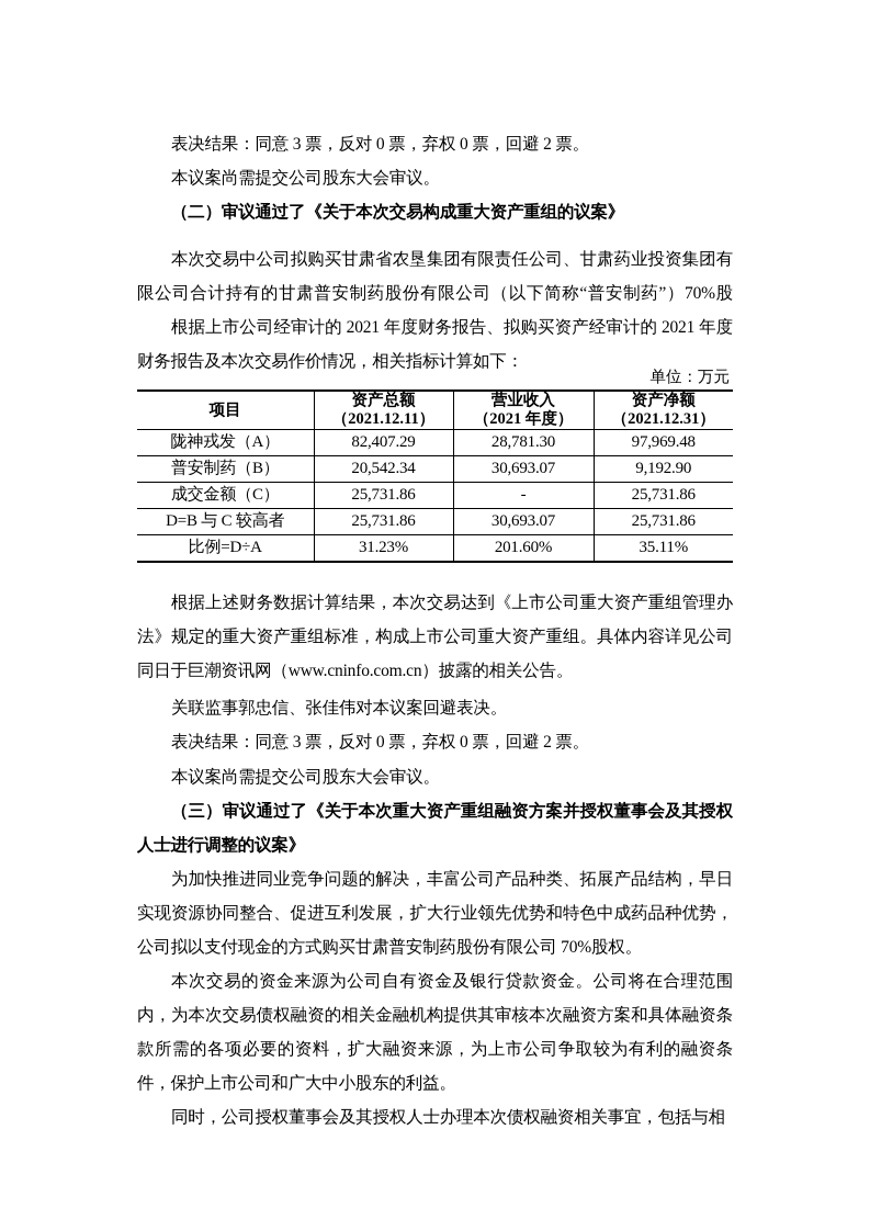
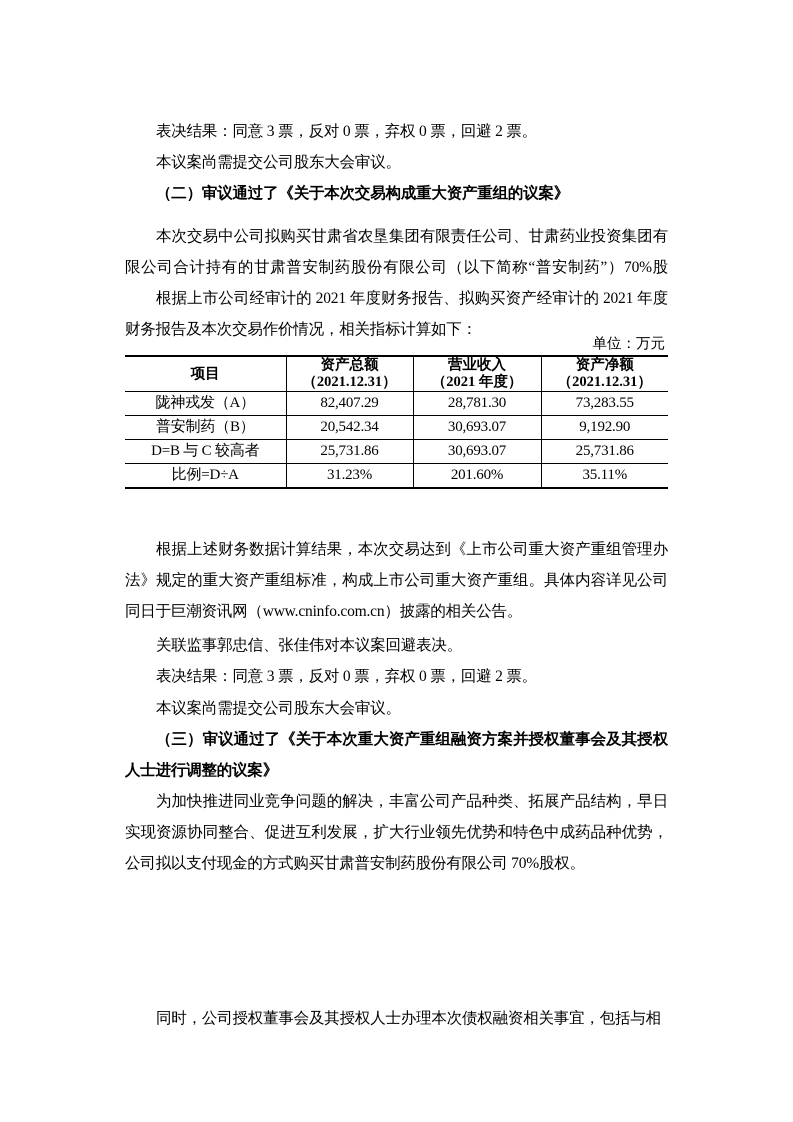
  表决结果：同意 3 票，反对 0 票，弃权 0 票，回避 2 票。
  本议案尚需提交公司股东大会审议。
  （二）审议通过了《关于本次交易构成重大资产重组的议案》
  本次交易中公司拟购买甘肃省农垦集团有限责任公司、甘肃药业投资集团有限公司合计持有的甘肃普安制药股份有限公司（以下简称“普安制药”）70%股
  根据上市公司经审计的 2021 年度财务报告、拟购买资产经审计的 2021 年度财务报告及本次交易作价情况，相关指标计算如下：
  单位：万元
- 项目	资产总额 （2021.12.11）	营业收入 （2021 年度）	资产净额 （2021.12.31）
+ 项目	资产总额 （2021.12.31）	营业收入 （2021 年度）	资产净额 （2021.12.31）
- 陇神戎发（A）	82,407.29	28,781.30	97,969.48
+ 陇神戎发（A）	82,407.29	28,781.30	73,283.55
  普安制药（B）	20,542.34	30,693.07	9,192.90
- 成交金额（C）	25,731.86	-	25,731.86
  D=B 与 C 较高者	25,731.86	30,693.07	25,731.86
  比例=D÷A	31.23%	201.60%	35.11%
  根据上述财务数据计算结果，本次交易达到《上市公司重大资产重组管理办法》规定的重大资产重组标准，构成上市公司重大资产重组。具体内容详见公司同日于巨潮资讯网（www.cninfo.com.cn）披露的相关公告。
  关联监事郭忠信、张佳伟对本议案回避表决。
  表决结果：同意 3 票，反对 0 票，弃权 0 票，回避 2 票。
  本议案尚需提交公司股东大会审议。
  （三）审议通过了《关于本次重大资产重组融资方案并授权董事会及其授权人士进行调整的议案》
  为加快推进同业竞争问题的解决，丰富公司产品种类、拓展产品结构，早日实现资源协同整合、促进互利发展，扩大行业领先优势和特色中成药品种优势，公司拟以支付现金的方式购买甘肃普安制药股份有限公司 70%股权。
- 本次交易的资金来源为公司自有资金及银行贷款资金。公司将在合理范围内，为本次交易债权融资的相关金融机构提供其审核本次融资方案和具体融资条款所需的各项必要的资料，扩大融资来源，为上市公司争取较为有利的融资条件，保护上市公司和广大中小股东的利益。
  同时，公司授权董事会及其授权人士办理本次债权融资相关事宜，包括与相
